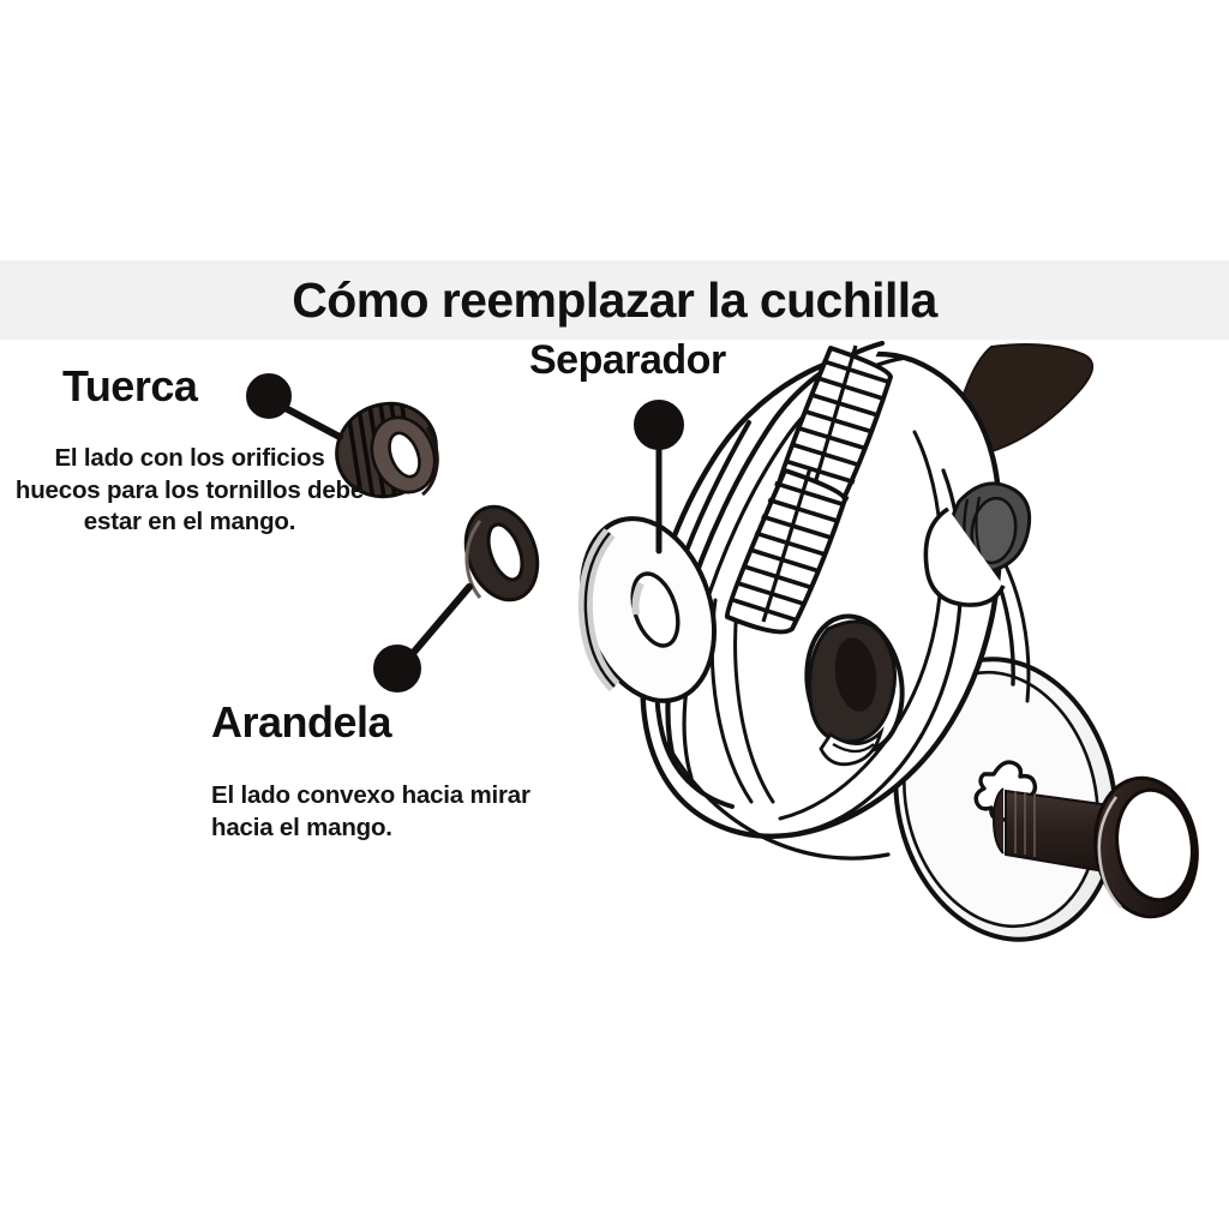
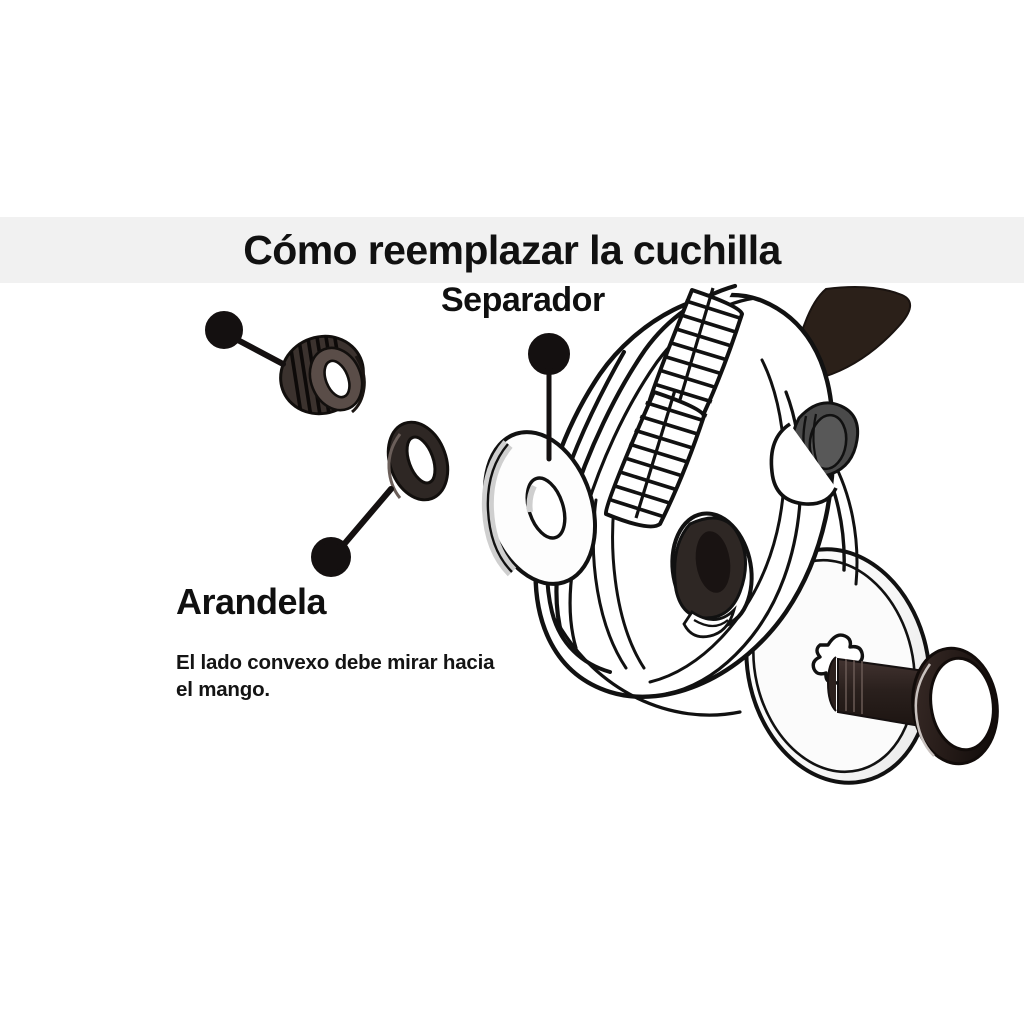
  Cómo reemplazar la cuchilla
- Tuerca
- El lado con los orificios huecos para los tornillos debe estar en el mango.
  Arandela
- El lado convexo hacia mirar hacia el mango.
+ El lado convexo debe mirar hacia el mango.
  Separador
